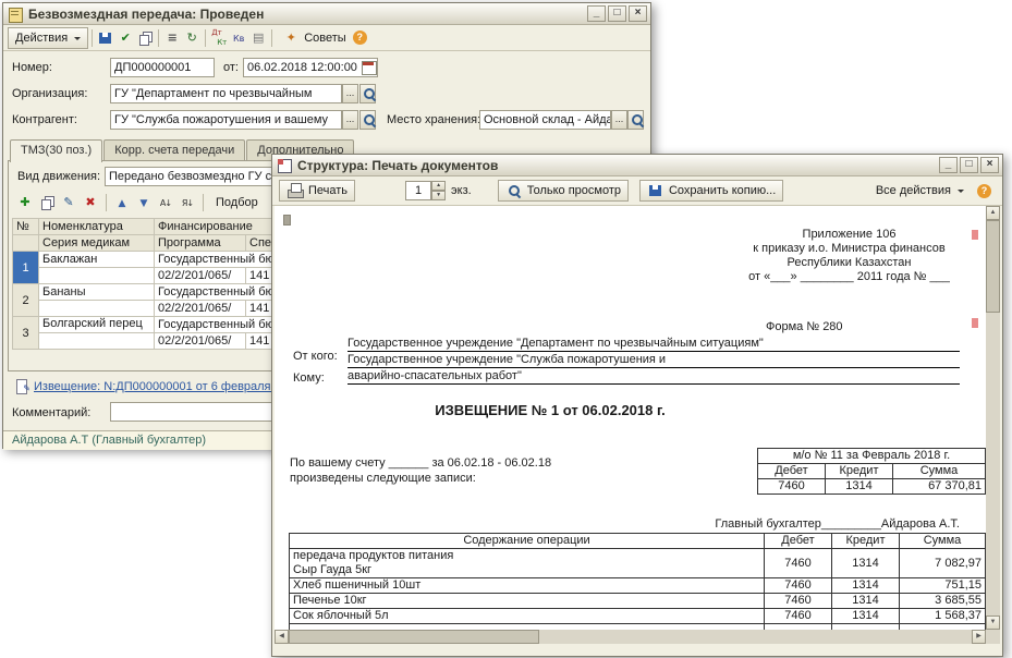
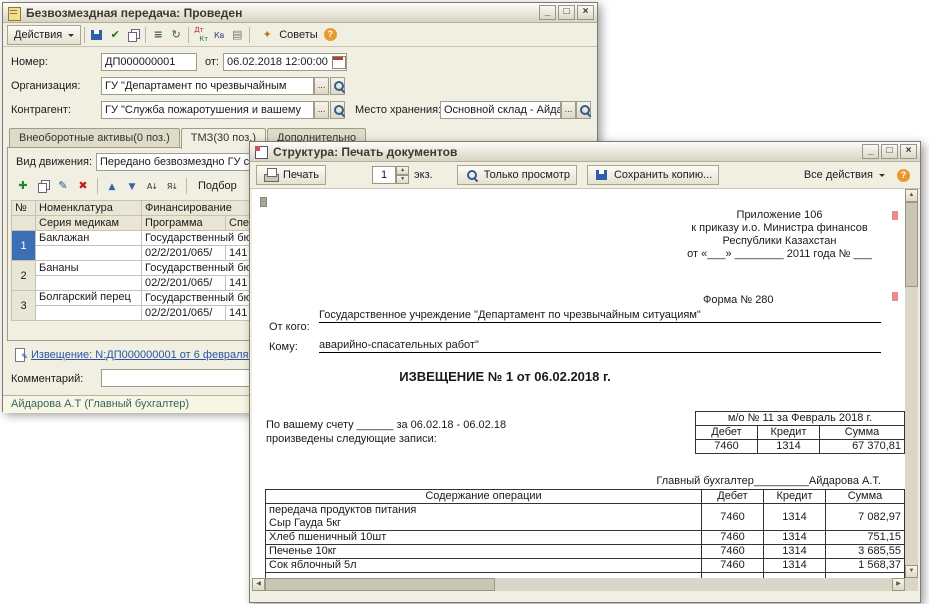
  Безвозмездная передача: Проведен
  _
  □
  ×
  Действия
  Советы
  ?
  Номер:
  ДП000000001
  от:
  06.02.2018 12:00:00
  Организация:
  ГУ "Департамент по чрезвычайным
  ...
  Контрагент:
  ГУ "Служба пожаротушения и вашему
  ...
  Место хранения
  ...
+ Внеоборотные активы(0 поз.)
  ТМЗ(30 поз.)
- Корр. счета передачи
  Дополнительно
  Вид движения:
  Передано безвозмездно ГУ с
  Подбор
  №	Номенклатура	Финансирование
  	Серия медикам	Программа	Спе
  1	Баклажан	Государственный бю
  	02/2/201/065/	141
  2	Бананы	Государственный бю
  	02/2/201/065/	141
  3	Болгарский перец	Государственный бю
  	02/2/201/065/	141
  Извещение: N:ДП000000001 от 6 февраля
  Комментарий:
  Айдарова А.Т (Главный бухгалтер)
  Структура: Печать документов
  _
  □
  ×
  Печать
  1
  экз.
  Только просмотр
  Сохранить копию...
  Все действия
  ?
  Приложение 106
  к приказу и.о. Министра финансов
  Республики Казахстан
  от «___» ________ 2011 года № ___
  Форма № 280
  От кого:
  Государственное учреждение "Департамент по чрезвычайным ситуациям"
- Государственное учреждение "Служба пожаротушения и
  Кому:
  аварийно-спасательных работ"
  ИЗВЕЩЕНИЕ № 1 от 06.02.2018 г.
  По вашему счету ______ за 06.02.18 - 06.02.18
  произведены следующие записи:
  м/о № 11 за Февраль 2018 г.
  Дебет	Кредит	Сумма
  7460	1314	67 370,81
  Главный бухгалтер_________Айдарова А.Т.
  Содержание операции	Дебет	Кредит	Сумма
  передача продуктов питания Сыр Гауда 5кг	7460	1314	7 082,97
  Хлеб пшеничный 10шт	7460	1314	751,15
  Печенье 10кг	7460	1314	3 685,55
  Сок яблочный 5л	7460	1314	1 568,37
